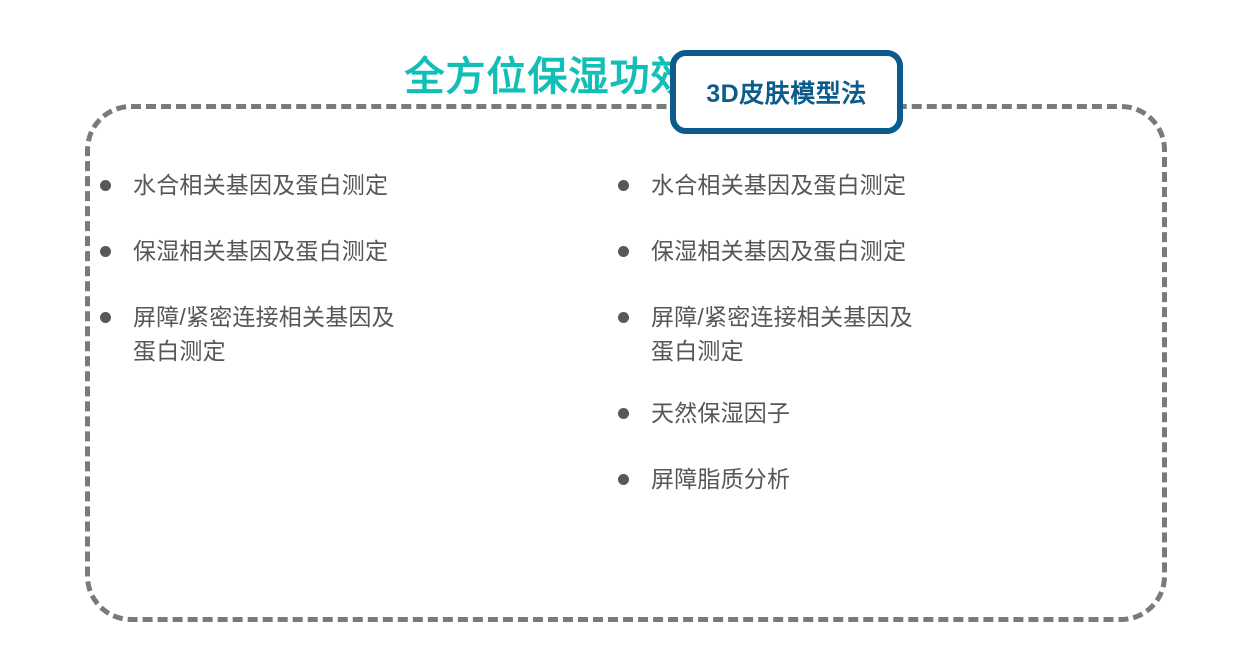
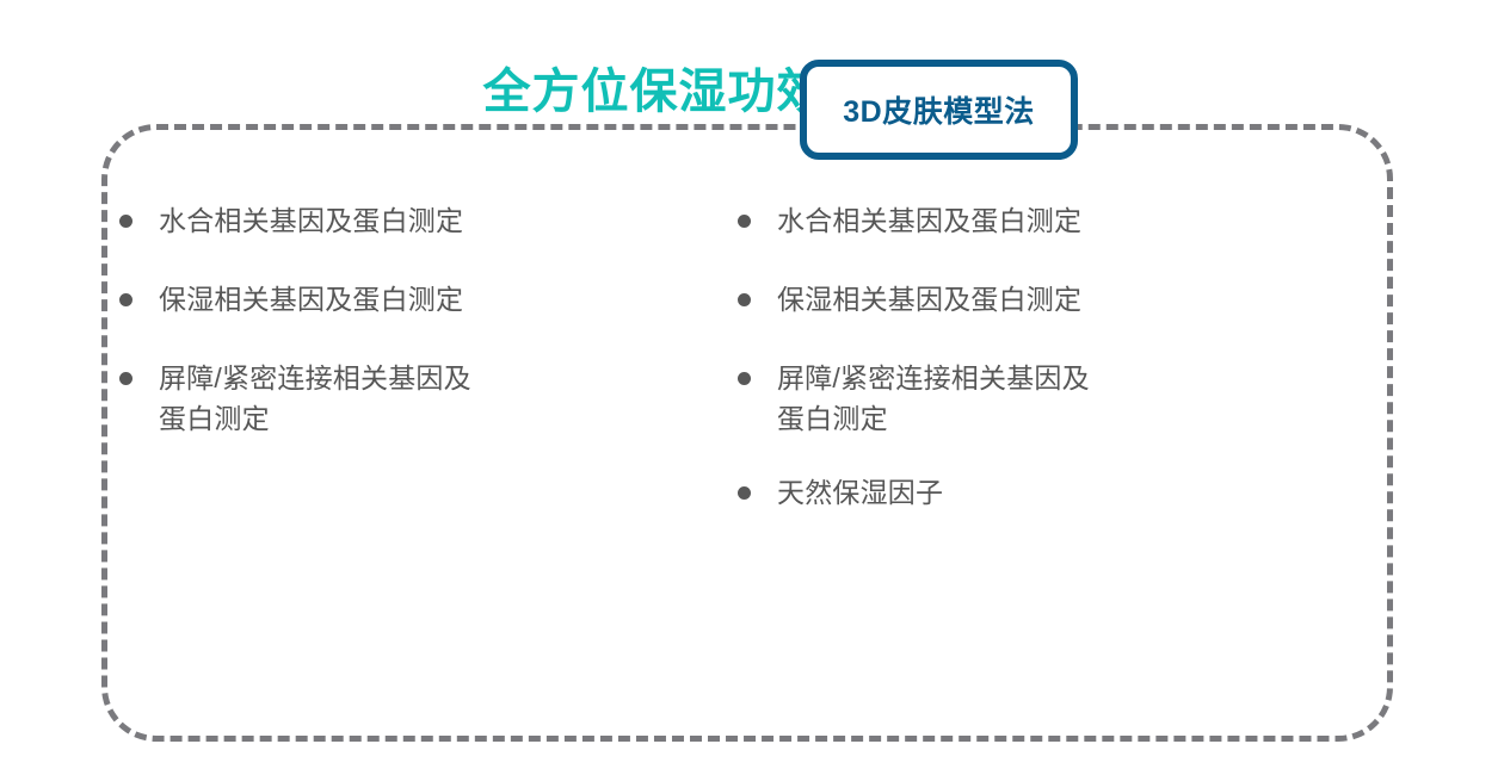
  水合相关基因及蛋白测定
  保湿相关基因及蛋白测定
  屏障/紧密连接相关基因及
  蛋白测定
  3D皮肤模型法
  水合相关基因及蛋白测定
  保湿相关基因及蛋白测定
  屏障/紧密连接相关基因及
  蛋白测定
  天然保湿因子
- 屏障脂质分析
